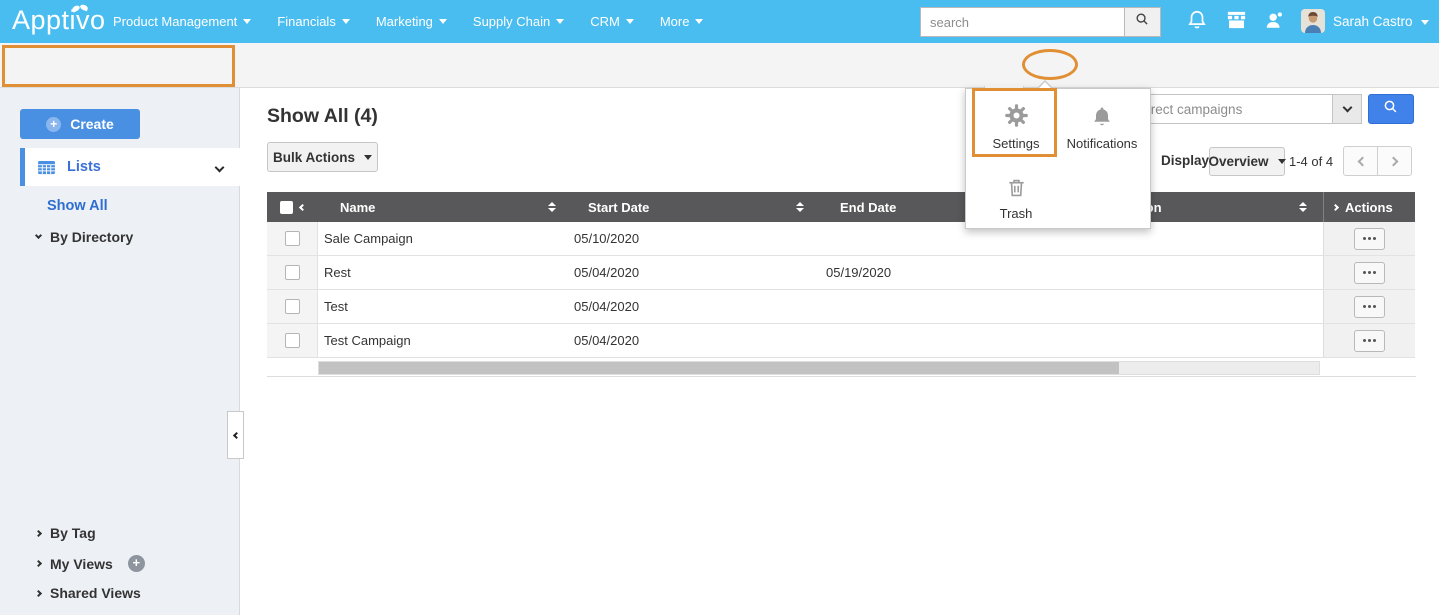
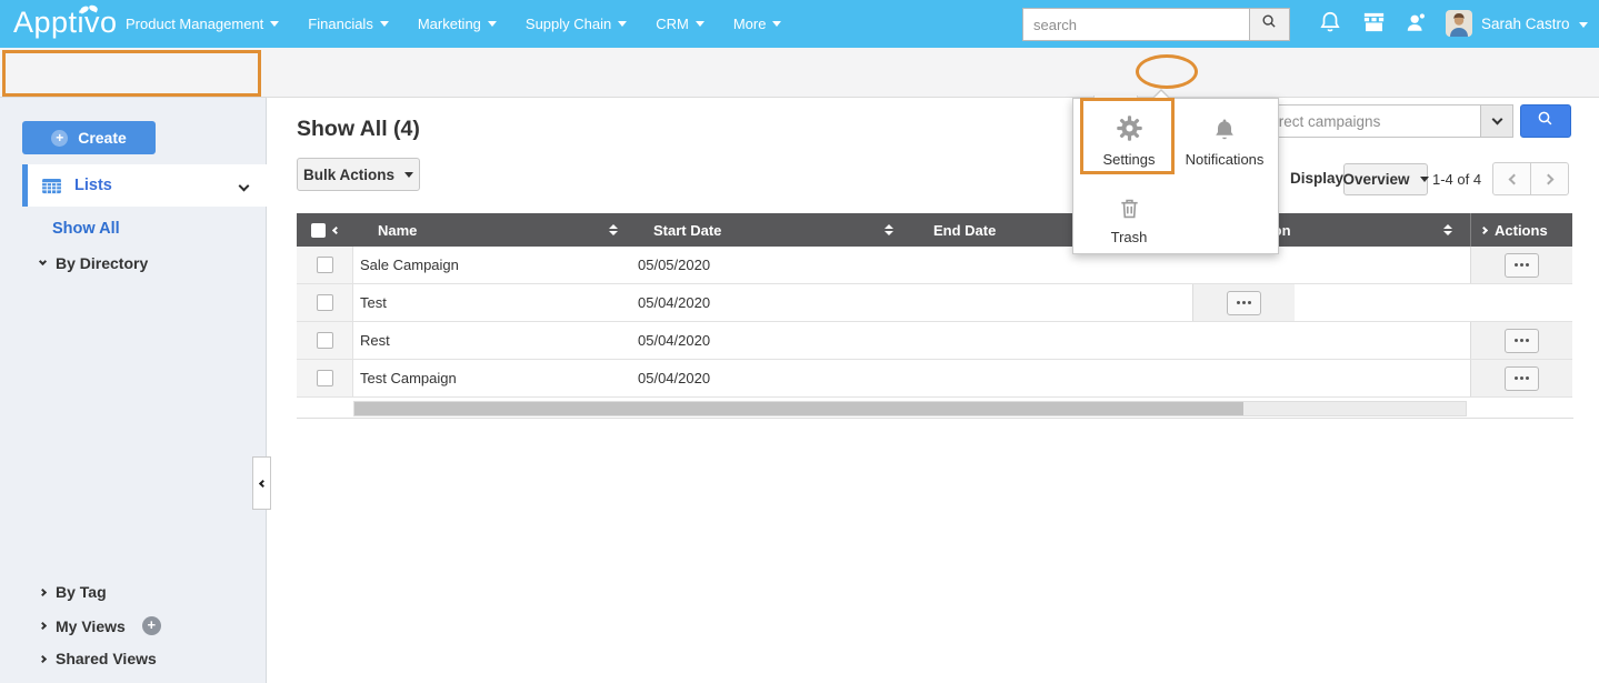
  Apptivo
  Product Management
  Financials
  Marketing
  Supply Chain
  CRM
  More
  search
  Sarah Castro
  +
  Create
  Lists
  Show All
  By Directory
  By Tag
  My Views
  +
  Shared Views
  Show All (4)
  Bulk Actions
  Display
  Overview
  1-4 of 4
  Name
  Start Date
  End Date
  Actions
  Sale Campaign
- 05/10/2020
+ 05/05/2020
- Rest
+ Test
  05/04/2020
- 05/19/2020
- Test
+ Rest
  05/04/2020
  Test Campaign
  05/04/2020
  Settings
  Notifications
  Trash
